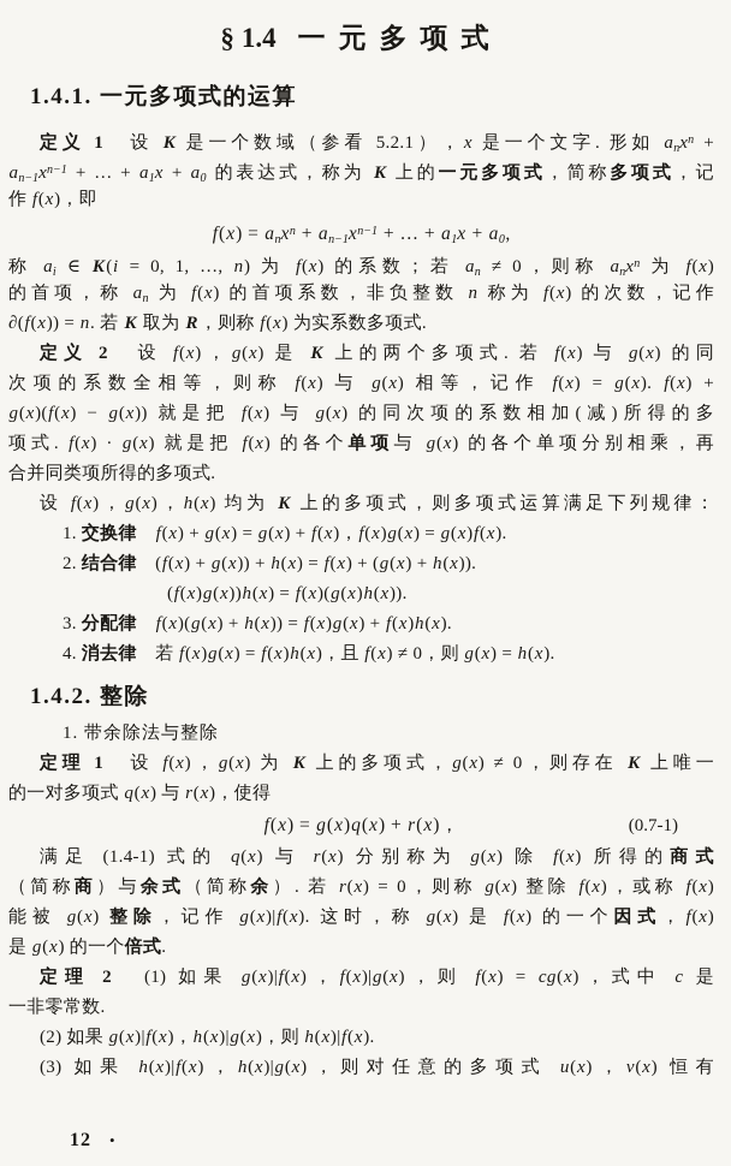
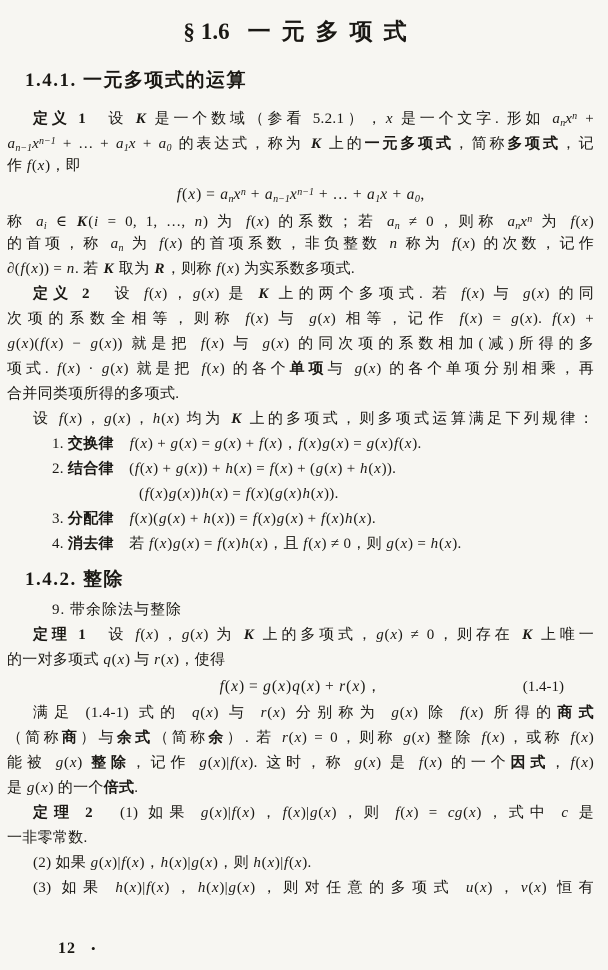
- § 1.4 一元多项式
+ § 1.6 一元多项式
  1.4.1. 一元多项式的运算
  定义 1 设 K 是一个数域（参看 5.2.1），x 是一个文字. 形如 anxn +
  an−1xn−1 + … + a1x + a0 的表达式，称为 K 上的一元多项式，简称多项式，记
  作 f(x)，即
  f(x) = anxn + an−1xn−1 + … + a1x + a0,
  称 ai ∈ K(i = 0, 1, …, n) 为 f(x) 的系数；若 an ≠ 0，则称 anxn 为 f(x)
  的首项，称 an 为 f(x) 的首项系数，非负整数 n 称为 f(x) 的次数，记作
  ∂(f(x)) = n. 若 K 取为 R，则称 f(x) 为实系数多项式.
  定义 2 设 f(x)，g(x) 是 K 上的两个多项式. 若 f(x) 与 g(x) 的同
  次项的系数全相等，则称 f(x) 与 g(x) 相等，记作 f(x) = g(x). f(x) +
  g(x)(f(x) − g(x)) 就是把 f(x) 与 g(x) 的同次项的系数相加(减)所得的多
  项式. f(x) · g(x) 就是把 f(x) 的各个单项与 g(x) 的各个单项分别相乘，再
  合并同类项所得的多项式.
  设 f(x)，g(x)，h(x) 均为 K 上的多项式，则多项式运算满足下列规律：
  1. 交换律 f(x) + g(x) = g(x) + f(x)，f(x)g(x) = g(x)f(x).
  2. 结合律 (f(x) + g(x)) + h(x) = f(x) + (g(x) + h(x)).
  (f(x)g(x))h(x) = f(x)(g(x)h(x)).
  3. 分配律 f(x)(g(x) + h(x)) = f(x)g(x) + f(x)h(x).
  4. 消去律 若 f(x)g(x) = f(x)h(x)，且 f(x) ≠ 0，则 g(x) = h(x).
  1.4.2. 整除
- 1. 带余除法与整除
+ 9. 带余除法与整除
  定理 1 设 f(x)，g(x) 为 K 上的多项式，g(x) ≠ 0，则存在 K 上唯一
  的一对多项式 q(x) 与 r(x)，使得
  f(x) = g(x)q(x) + r(x)，
- (0.7-1)
+ (1.4-1)
  满足 (1.4-1) 式的 q(x) 与 r(x) 分别称为 g(x) 除 f(x) 所得的商式
  （简称商）与余式（简称余）. 若 r(x) = 0，则称 g(x) 整除 f(x)，或称 f(x)
  能被 g(x) 整除，记作 g(x)|f(x). 这时，称 g(x) 是 f(x) 的一个因式，f(x)
  是 g(x) 的一个倍式.
  定理 2 (1) 如果 g(x)|f(x)，f(x)|g(x)，则 f(x) = cg(x)，式中 c 是
  一非零常数.
  (2) 如果 g(x)|f(x)，h(x)|g(x)，则 h(x)|f(x).
  (3) 如果 h(x)|f(x)，h(x)|g(x)，则对任意的多项式 u(x)，v(x) 恒有
  12 •
